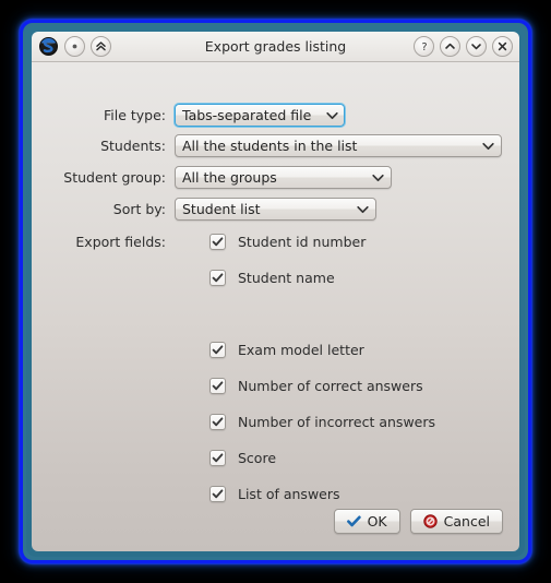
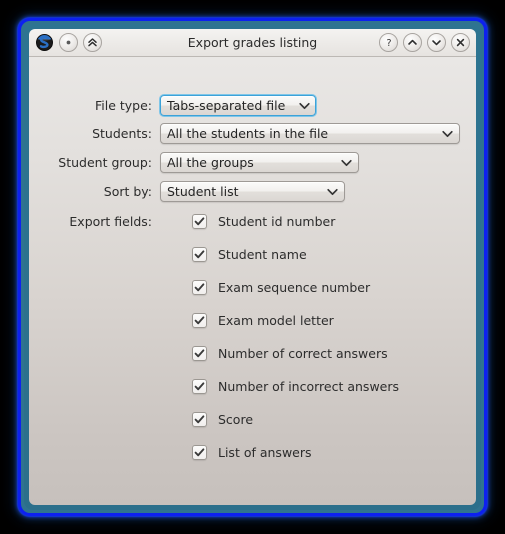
  Export grades listing
  ?
  File type:
  Tabs-separated file
  Students:
- All the students in the list
+ All the students in the file
  Student group:
  All the groups
  Sort by:
  Student list
  Export fields:
  Student id number
  Student name
+ Exam sequence number
  Exam model letter
  Number of correct answers
  Number of incorrect answers
  Score
  List of answers
- OK
- Cancel
